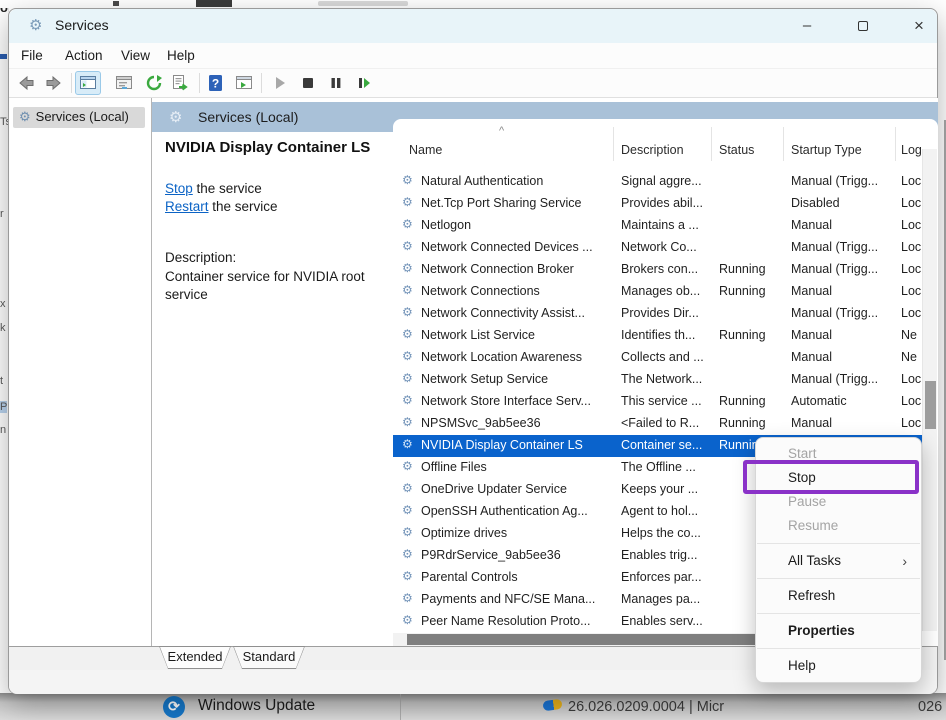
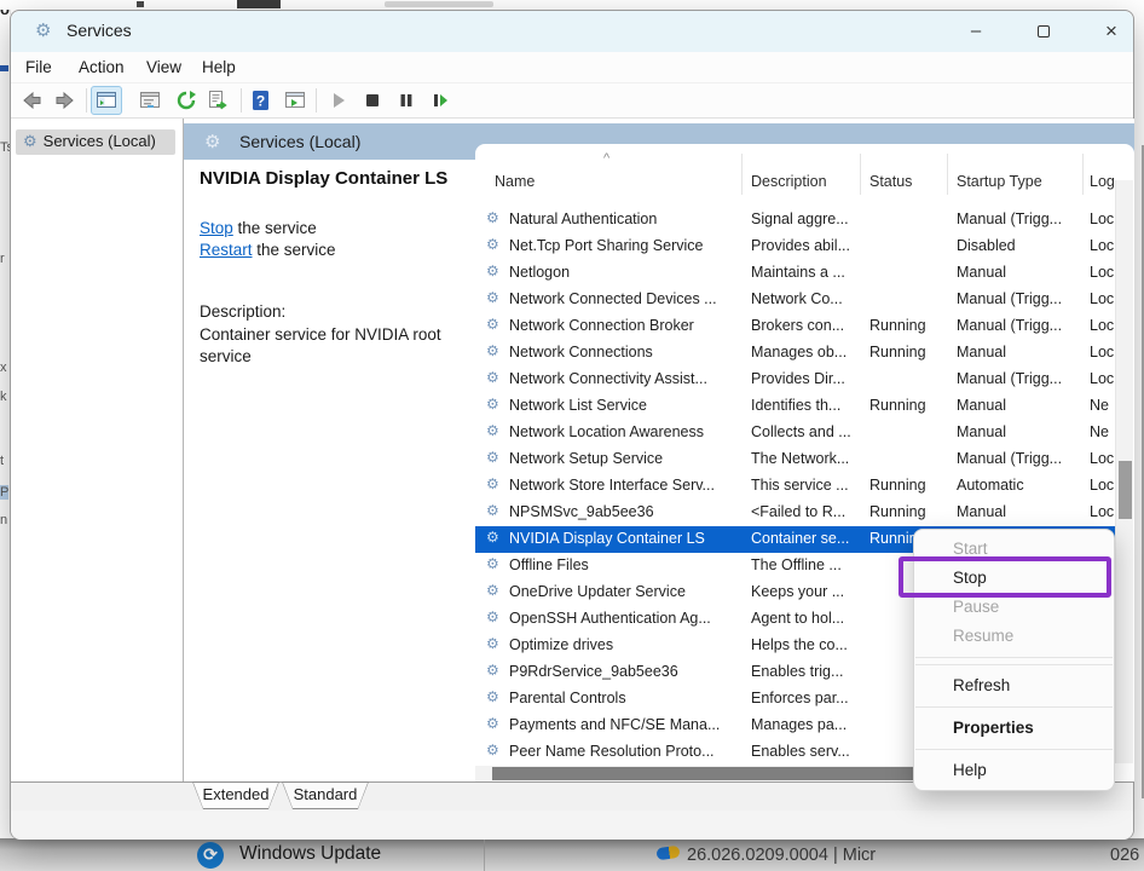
  r
  x
  k
  t
  P
  n
  ⟳
  Windows Update
  26.026.0209.0004 | Micr
  026
  ⚙
  Services
  –
  ×
  File
  Action
  View
  Help
  ?
  ⚙ Services (Local)
  ⚙
  Services (Local)
  NVIDIA Display Container LS
  Stop the service
  Restart the service
  Description:
  Container service for NVIDIA root service
  ^
  Name
  Description
  Status
  Startup Type
  Log
  ⚙
  Natural Authentication
  Signal aggre...
  Manual (Trigg...
  Loc
  ⚙
  Net.Tcp Port Sharing Service
  Provides abil...
  Disabled
  Loc
  ⚙
  Netlogon
  Maintains a ...
  Manual
  Loc
  ⚙
  Network Connected Devices ...
  Network Co...
  Manual (Trigg...
  Loc
  ⚙
  Network Connection Broker
  Brokers con...
  Running
  Manual (Trigg...
  Loc
  ⚙
  Network Connections
  Manages ob...
  Running
  Manual
  Loc
  ⚙
  Network Connectivity Assist...
  Provides Dir...
  Manual (Trigg...
  Loc
  ⚙
  Network List Service
  Identifies th...
  Running
  Manual
  Ne
  ⚙
  Network Location Awareness
  Collects and ...
  Manual
  Ne
  ⚙
  Network Setup Service
  The Network...
  Manual (Trigg...
  Loc
  ⚙
  Network Store Interface Serv...
  This service ...
  Running
  Automatic
  Loc
  ⚙
  NPSMSvc_9ab5ee36
  <Failed to R...
  Running
  Manual
  Loc
  ⚙
  NVIDIA Display Container LS
  Container se...
  Runni
  ⚙
  Offline Files
  The Offline ...
  ⚙
  OneDrive Updater Service
  Keeps your ...
  ⚙
  OpenSSH Authentication Ag...
  Agent to hol...
  ⚙
  Optimize drives
  Helps the co...
  ⚙
  P9RdrService_9ab5ee36
  Enables trig...
  ⚙
  Parental Controls
  Enforces par...
  ⚙
  Payments and NFC/SE Mana...
  Manages pa...
  ⚙
  Peer Name Resolution Proto...
  Enables serv...
  Extended
  Standard
  Start
  Stop
  Pause
  Resume
- All Tasks
- ›
  Refresh
  Properties
  Help
